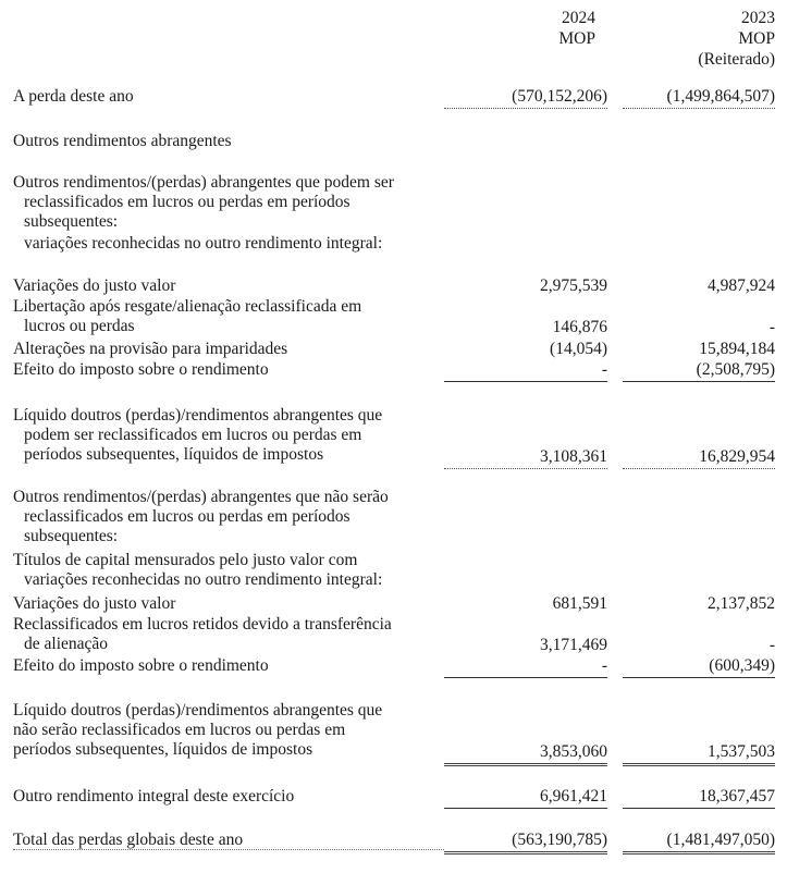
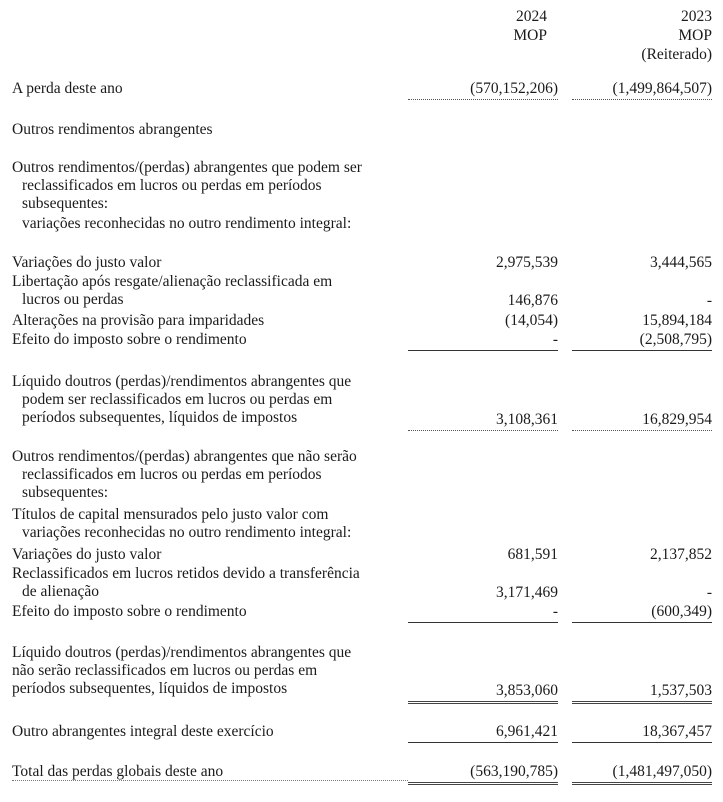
  2024
  MOP
  2023
  MOP
  (Reiterado)
  A perda deste ano
  (570,152,206)
  (1,499,864,507)
  Outros rendimentos abrangentes
  Outros rendimentos/(perdas) abrangentes que podem ser
  reclassificados em lucros ou perdas em períodos
  subsequentes:
  variações reconhecidas no outro rendimento integral:
  Variações do justo valor
  2,975,539
- 4,987,924
+ 3,444,565
  Libertação após resgate/alienação reclassificada em
  lucros ou perdas
  146,876
  -
  Alterações na provisão para imparidades
  (14,054)
  15,894,184
  Efeito do imposto sobre o rendimento
  -
  (2,508,795)
  Líquido doutros (perdas)/rendimentos abrangentes que
  podem ser reclassificados em lucros ou perdas em
  períodos subsequentes, líquidos de impostos
  3,108,361
  16,829,954
  Outros rendimentos/(perdas) abrangentes que não serão
  reclassificados em lucros ou perdas em períodos
  subsequentes:
  Títulos de capital mensurados pelo justo valor com
  variações reconhecidas no outro rendimento integral:
  Variações do justo valor
  681,591
  2,137,852
  Reclassificados em lucros retidos devido a transferência
  de alienação
  3,171,469
  -
  Efeito do imposto sobre o rendimento
  -
  (600,349)
  Líquido doutros (perdas)/rendimentos abrangentes que
  não serão reclassificados em lucros ou perdas em
  períodos subsequentes, líquidos de impostos
  3,853,060
  1,537,503
- Outro rendimento integral deste exercício
+ Outro abrangentes integral deste exercício
  6,961,421
  18,367,457
  Total das perdas globais deste ano
  (563,190,785)
  (1,481,497,050)
